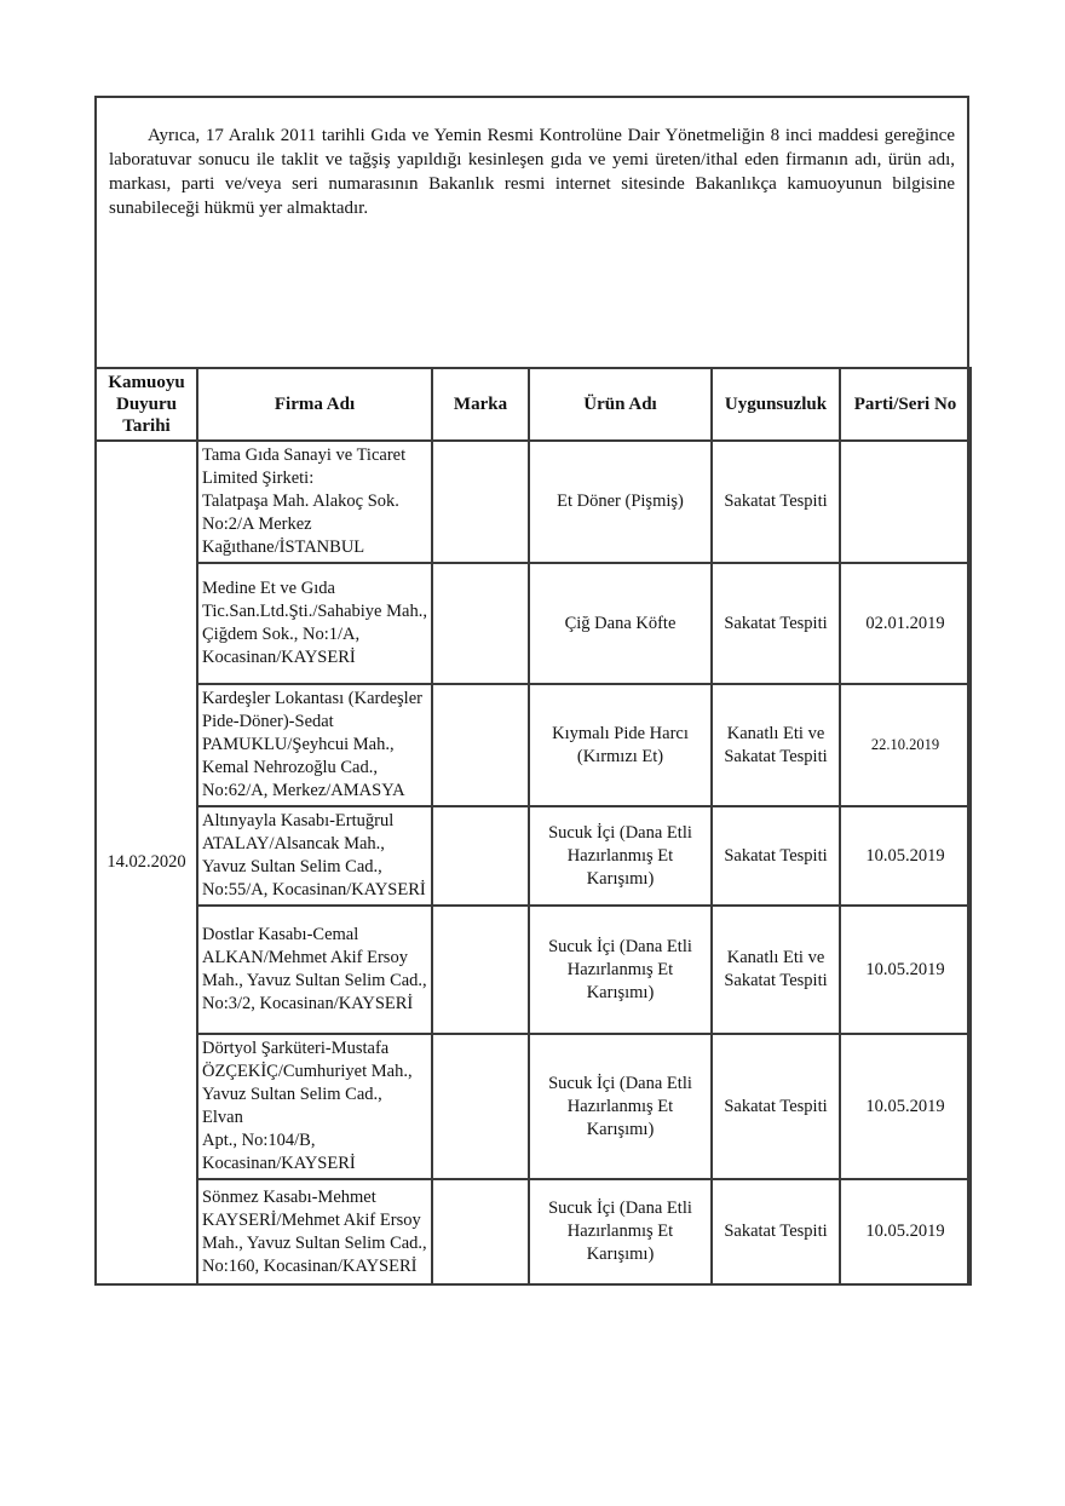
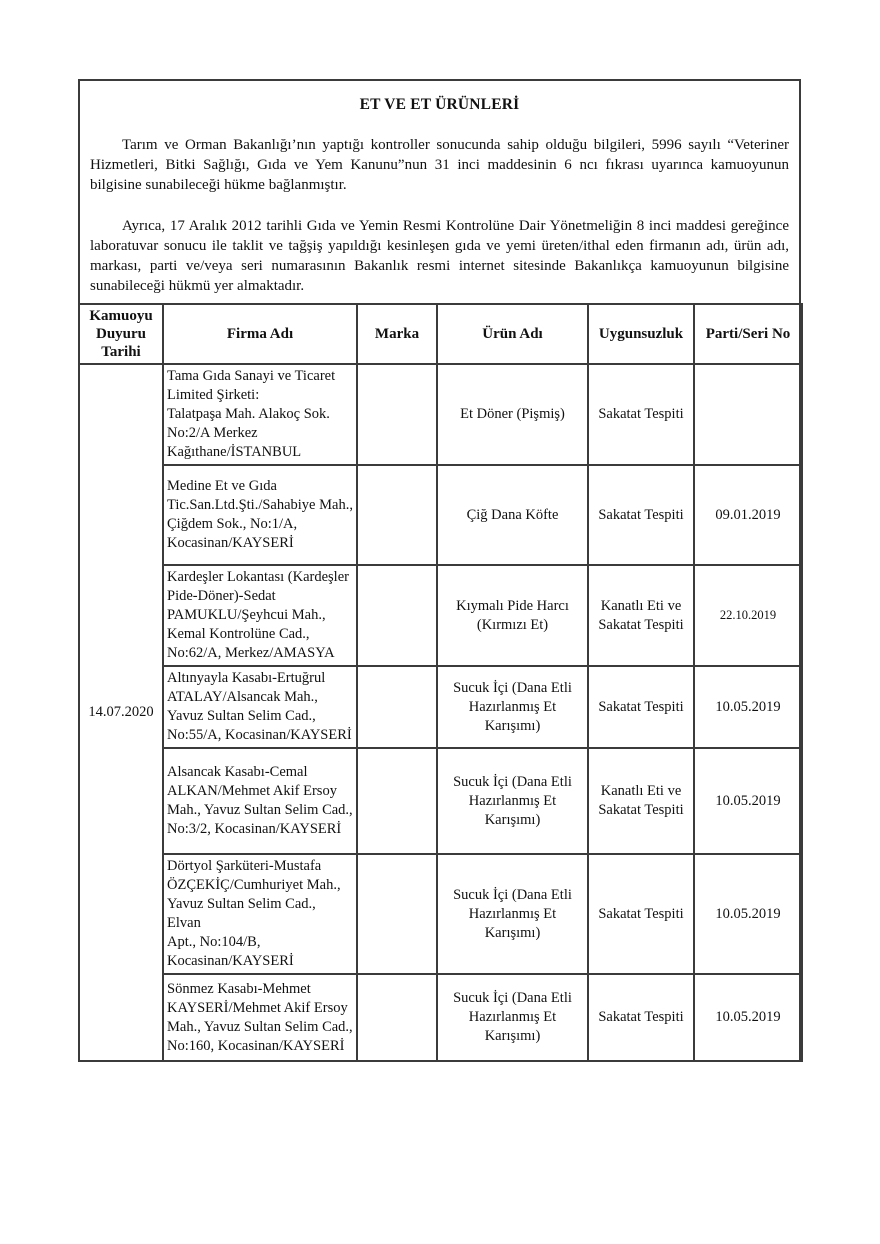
+ ET VE ET ÜRÜNLERİ
+ Tarım ve Orman Bakanlığı’nın yaptığı kontroller sonucunda sahip olduğu bilgileri, 5996 sayılı “Veteriner Hizmetleri, Bitki Sağlığı, Gıda ve Yem Kanunu”nun 31 inci maddesinin 6 ncı fıkrası uyarınca kamuoyunun bilgisine sunabileceği hükme bağlanmıştır.
- Ayrıca, 17 Aralık 2011 tarihli Gıda ve Yemin Resmi Kontrolüne Dair Yönetmeliğin 8 inci maddesi gereğince laboratuvar sonucu ile taklit ve tağşiş yapıldığı kesinleşen gıda ve yemi üreten/ithal eden firmanın adı, ürün adı, markası, parti ve/veya seri numarasının Bakanlık resmi internet sitesinde Bakanlıkça kamuoyunun bilgisine sunabileceği hükmü yer almaktadır.
+ Ayrıca, 17 Aralık 2012 tarihli Gıda ve Yemin Resmi Kontrolüne Dair Yönetmeliğin 8 inci maddesi gereğince laboratuvar sonucu ile taklit ve tağşiş yapıldığı kesinleşen gıda ve yemi üreten/ithal eden firmanın adı, ürün adı, markası, parti ve/veya seri numarasının Bakanlık resmi internet sitesinde Bakanlıkça kamuoyunun bilgisine sunabileceği hükmü yer almaktadır.
  Kamuoyu Duyuru Tarihi	Firma Adı	Marka	Ürün Adı	Uygunsuzluk	Parti/Seri No
- 14.02.2020	Tama Gıda Sanayi ve Ticaret Limited Şirketi: Talatpaşa Mah. Alakoç Sok. No:2/A Merkez Kağıthane/İSTANBUL		Et Döner (Pişmiş)	Sakatat Tespiti
+ 14.07.2020	Tama Gıda Sanayi ve Ticaret Limited Şirketi: Talatpaşa Mah. Alakoç Sok. No:2/A Merkez Kağıthane/İSTANBUL		Et Döner (Pişmiş)	Sakatat Tespiti
- Medine Et ve Gıda Tic.San.Ltd.Şti./Sahabiye Mah., Çiğdem Sok., No:1/A, Kocasinan/KAYSERİ		Çiğ Dana Köfte	Sakatat Tespiti	02.01.2019
+ Medine Et ve Gıda Tic.San.Ltd.Şti./Sahabiye Mah., Çiğdem Sok., No:1/A, Kocasinan/KAYSERİ		Çiğ Dana Köfte	Sakatat Tespiti	09.01.2019
- Kardeşler Lokantası (Kardeşler Pide-Döner)-Sedat PAMUKLU/Şeyhcui Mah., Kemal Nehrozoğlu Cad., No:62/A, Merkez/AMASYA		Kıymalı Pide Harcı (Kırmızı Et)	Kanatlı Eti ve Sakatat Tespiti	22.10.2019
+ Kardeşler Lokantası (Kardeşler Pide-Döner)-Sedat PAMUKLU/Şeyhcui Mah., Kemal Kontrolüne Cad., No:62/A, Merkez/AMASYA		Kıymalı Pide Harcı (Kırmızı Et)	Kanatlı Eti ve Sakatat Tespiti	22.10.2019
  Altınyayla Kasabı-Ertuğrul ATALAY/Alsancak Mah., Yavuz Sultan Selim Cad., No:55/A, Kocasinan/KAYSERİ		Sucuk İçi (Dana Etli Hazırlanmış Et Karışımı)	Sakatat Tespiti	10.05.2019
- Dostlar Kasabı-Cemal ALKAN/Mehmet Akif Ersoy Mah., Yavuz Sultan Selim Cad., No:3/2, Kocasinan/KAYSERİ		Sucuk İçi (Dana Etli Hazırlanmış Et Karışımı)	Kanatlı Eti ve Sakatat Tespiti	10.05.2019
+ Alsancak Kasabı-Cemal ALKAN/Mehmet Akif Ersoy Mah., Yavuz Sultan Selim Cad., No:3/2, Kocasinan/KAYSERİ		Sucuk İçi (Dana Etli Hazırlanmış Et Karışımı)	Kanatlı Eti ve Sakatat Tespiti	10.05.2019
  Dörtyol Şarküteri-Mustafa ÖZÇEKİÇ/Cumhuriyet Mah., Yavuz Sultan Selim Cad., Elvan Apt., No:104/B, Kocasinan/KAYSERİ		Sucuk İçi (Dana Etli Hazırlanmış Et Karışımı)	Sakatat Tespiti	10.05.2019
  Sönmez Kasabı-Mehmet KAYSERİ/Mehmet Akif Ersoy Mah., Yavuz Sultan Selim Cad., No:160, Kocasinan/KAYSERİ		Sucuk İçi (Dana Etli Hazırlanmış Et Karışımı)	Sakatat Tespiti	10.05.2019
